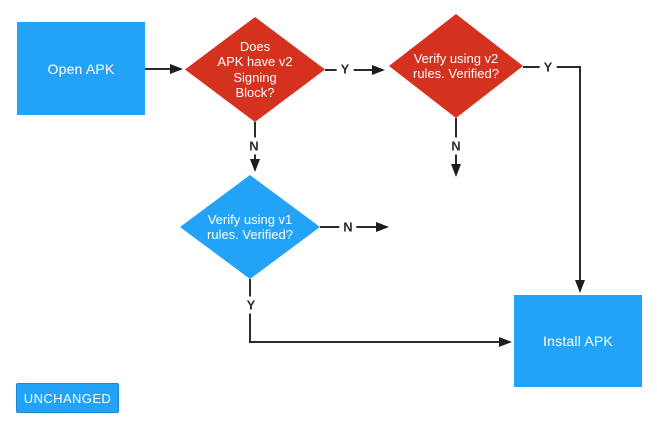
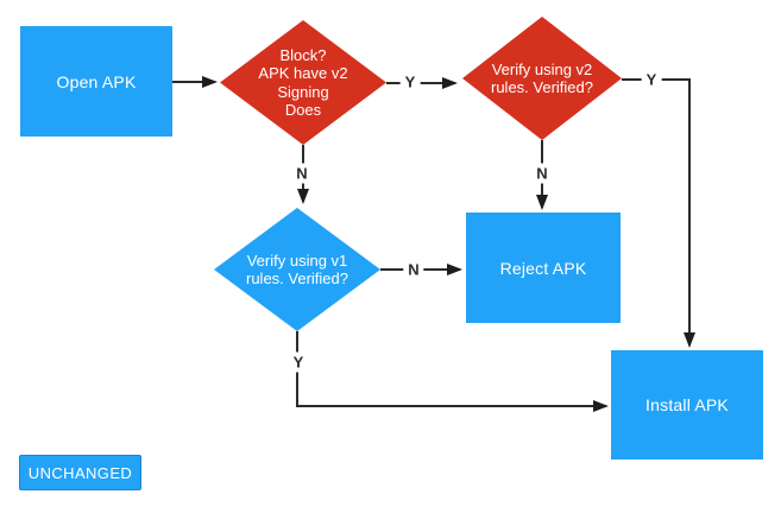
  Open APK
- Does
+ Block?
  APK have v2
  Signing
- Block?
+ Does
  Verify using v2
  rules. Verified?
  Verify using v1
  rules. Verified?
+ Reject APK
  Install APK
  Y
  N
  Y
  N
  N
  Y
  UNCHANGED
